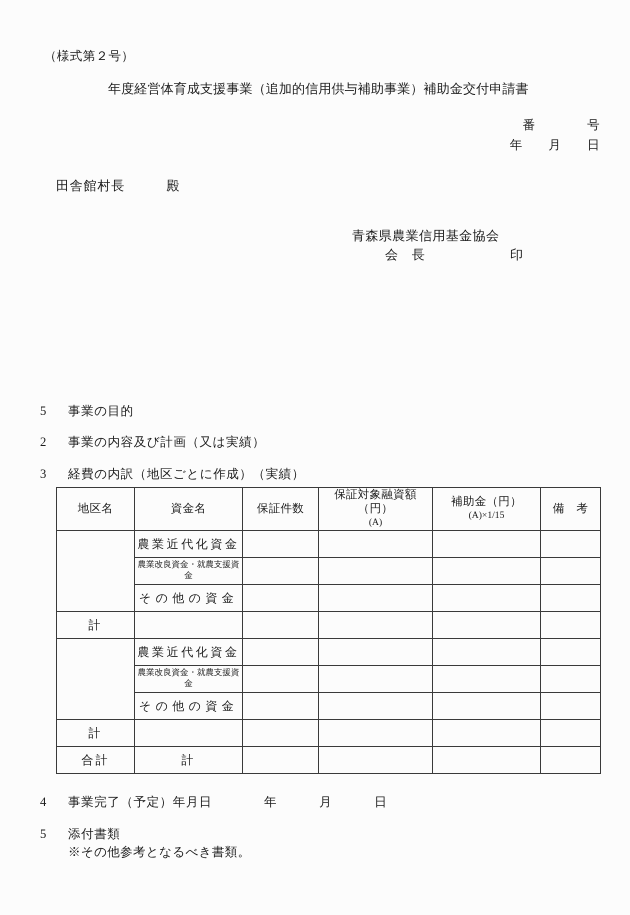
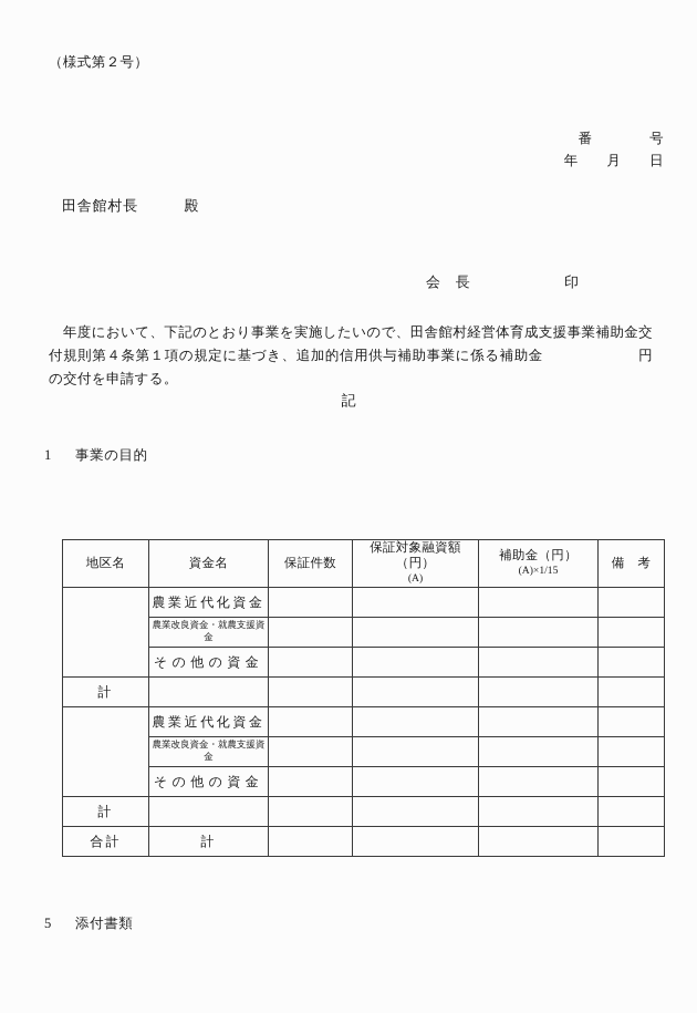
  （様式第２号）
- 年度経営体育成支援事業（追加的信用供与補助事業）補助金交付申請書
  番 号
  年 月 日
  田舎館村長 殿
- 青森県農業信用基金協会
  会 長
  印
+ 年度において、下記のとおり事業を実施したいので、田舎館村経営体育成支援事業補助金交付規則第４条第１項の規定に基づき、追加的信用供与補助事業に係る補助金 円の交付を申請する。
+ 記
- 5 事業の目的
+ 1 事業の目的
- 2 事業の内容及び計画（又は実績）
- 3 経費の内訳（地区ごとに作成）（実績）
  地区名	資金名	保証件数	保証対象融資額（円） (A)	補助金（円） (A)×1/15	備 考
  	農業近代化資金
  農業改良資金・就農支援資金
  その他の資金
  計
  	農業近代化資金
  農業改良資金・就農支援資金
  その他の資金
  計
  合計	計
- 4 事業完了（予定）年月日 年 月 日
  5 添付書類
- ※その他参考となるべき書類。
